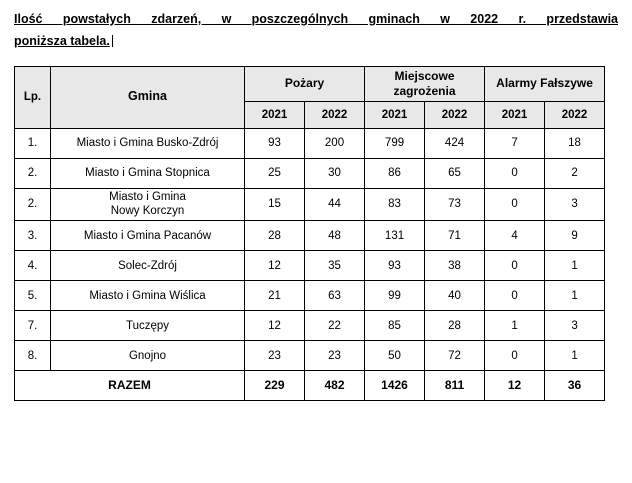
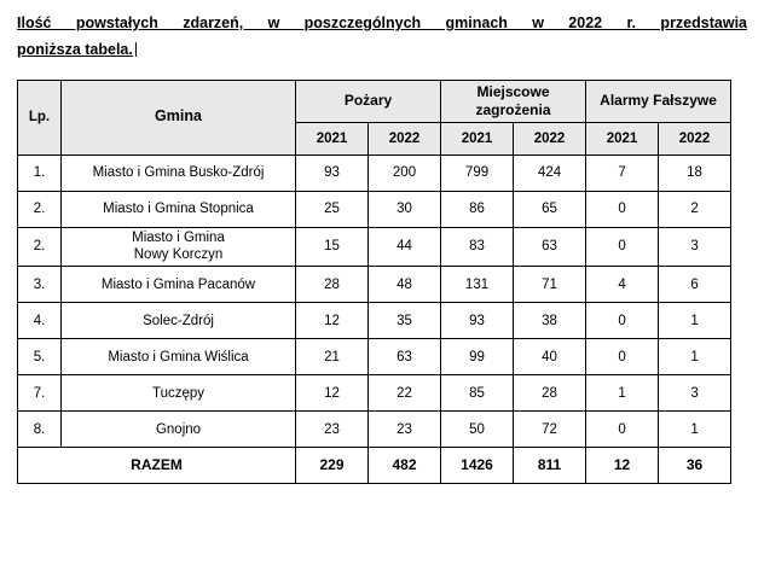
  Ilość powstałych zdarzeń, w poszczególnych gminach w 2022 r. przedstawia
  poniższa tabela.
  Lp.	Gmina	Pożary	Miejscowe zagrożenia	Alarmy Fałszywe
  2021	2022	2021	2022	2021	2022
  1.	Miasto i Gmina Busko-Zdrój	93	200	799	424	7	18
  2.	Miasto i Gmina Stopnica	25	30	86	65	0	2
- 2.	Miasto i Gmina Nowy Korczyn	15	44	83	73	0	3
+ 2.	Miasto i Gmina Nowy Korczyn	15	44	83	63	0	3
- 3.	Miasto i Gmina Pacanów	28	48	131	71	4	9
+ 3.	Miasto i Gmina Pacanów	28	48	131	71	4	6
  4.	Solec-Zdrój	12	35	93	38	0	1
  5.	Miasto i Gmina Wiślica	21	63	99	40	0	1
  7.	Tuczępy	12	22	85	28	1	3
  8.	Gnojno	23	23	50	72	0	1
  RAZEM	229	482	1426	811	12	36
